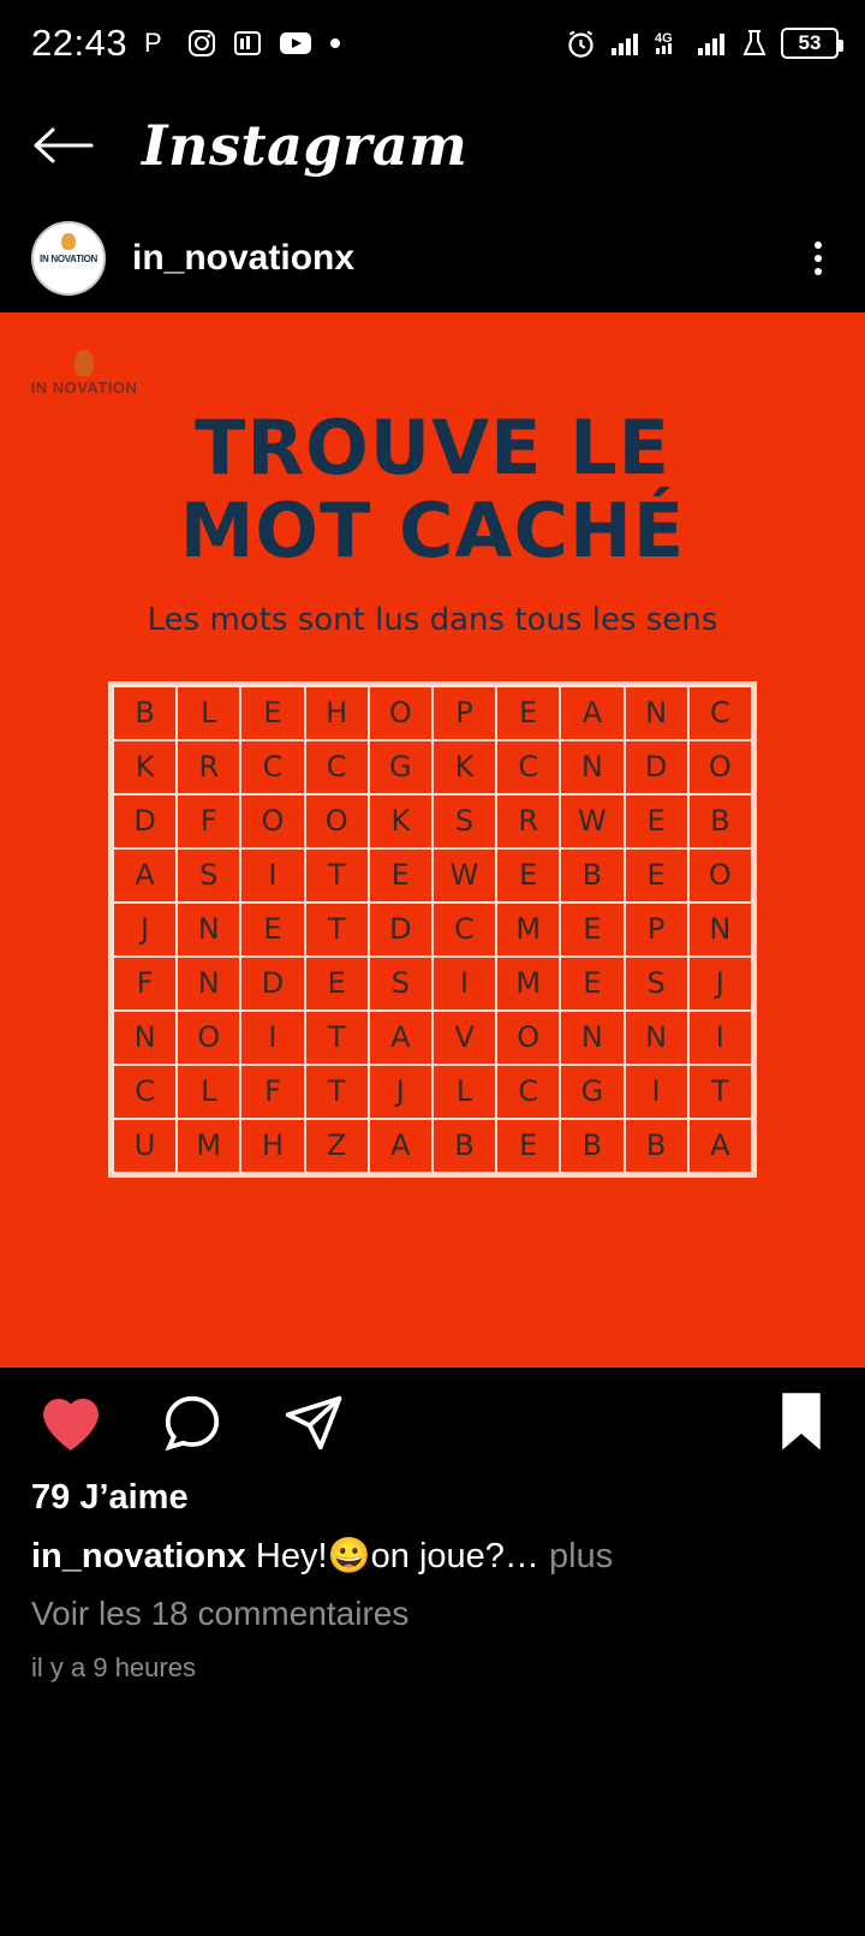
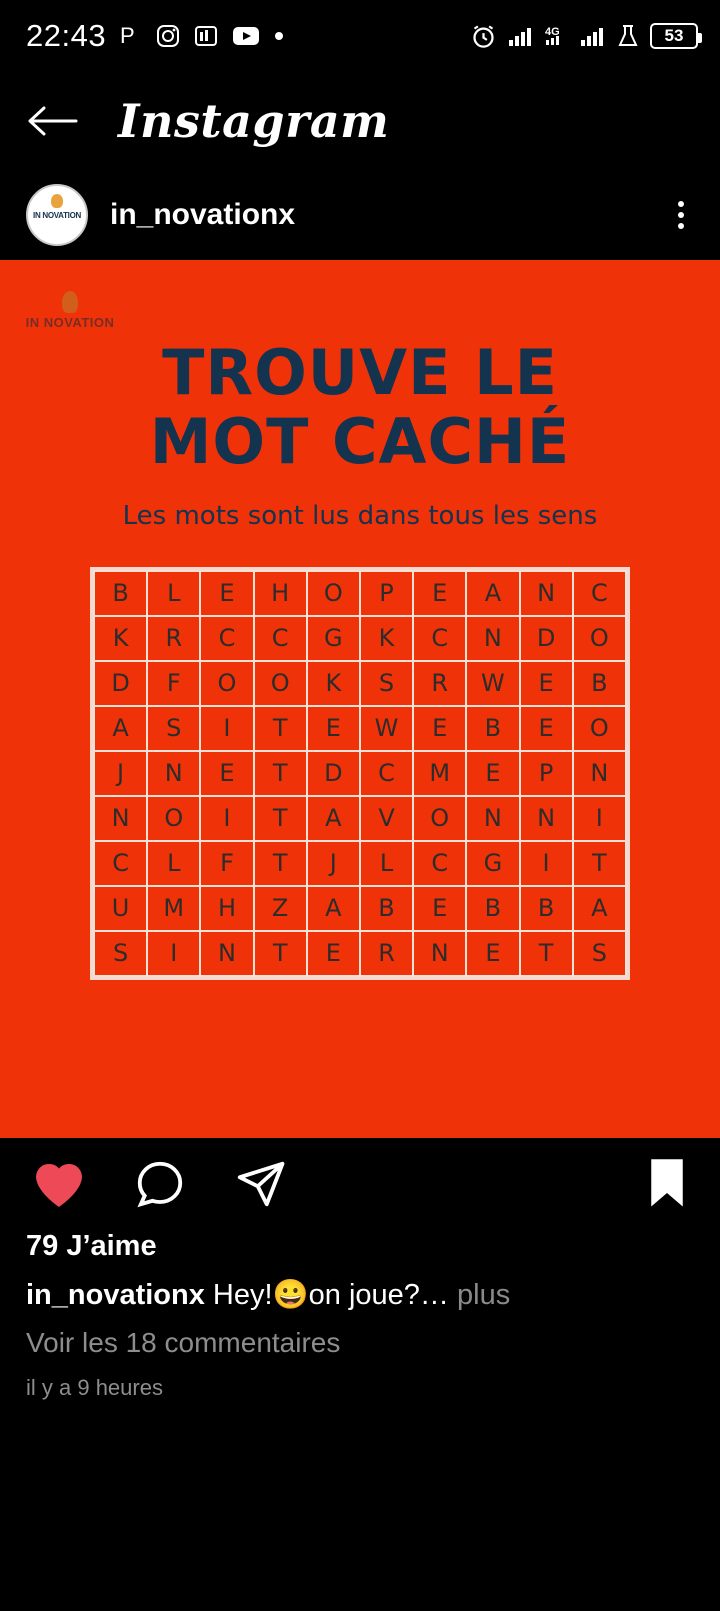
  22:43
  P
  4G
  53
  Instagram
  IN NOVATION
  in_novationx
  IN NOVATION
  TROUVE LE
  MOT CACHÉ
  Les mots sont lus dans tous les sens
  B	L	E	H	O	P	E	A	N	C
  K	R	C	C	G	K	C	N	D	O
  D	F	O	O	K	S	R	W	E	B
  A	S	I	T	E	W	E	B	E	O
  J	N	E	T	D	C	M	E	P	N
- F	N	D	E	S	I	M	E	S	J
  N	O	I	T	A	V	O	N	N	I
  C	L	F	T	J	L	C	G	I	T
  U	M	H	Z	A	B	E	B	B	A
+ S	I	N	T	E	R	N	E	T	S
  79 J’aime
  in_novationx Hey!😀on joue?… plus
  Voir les 18 commentaires
  il y a 9 heures
